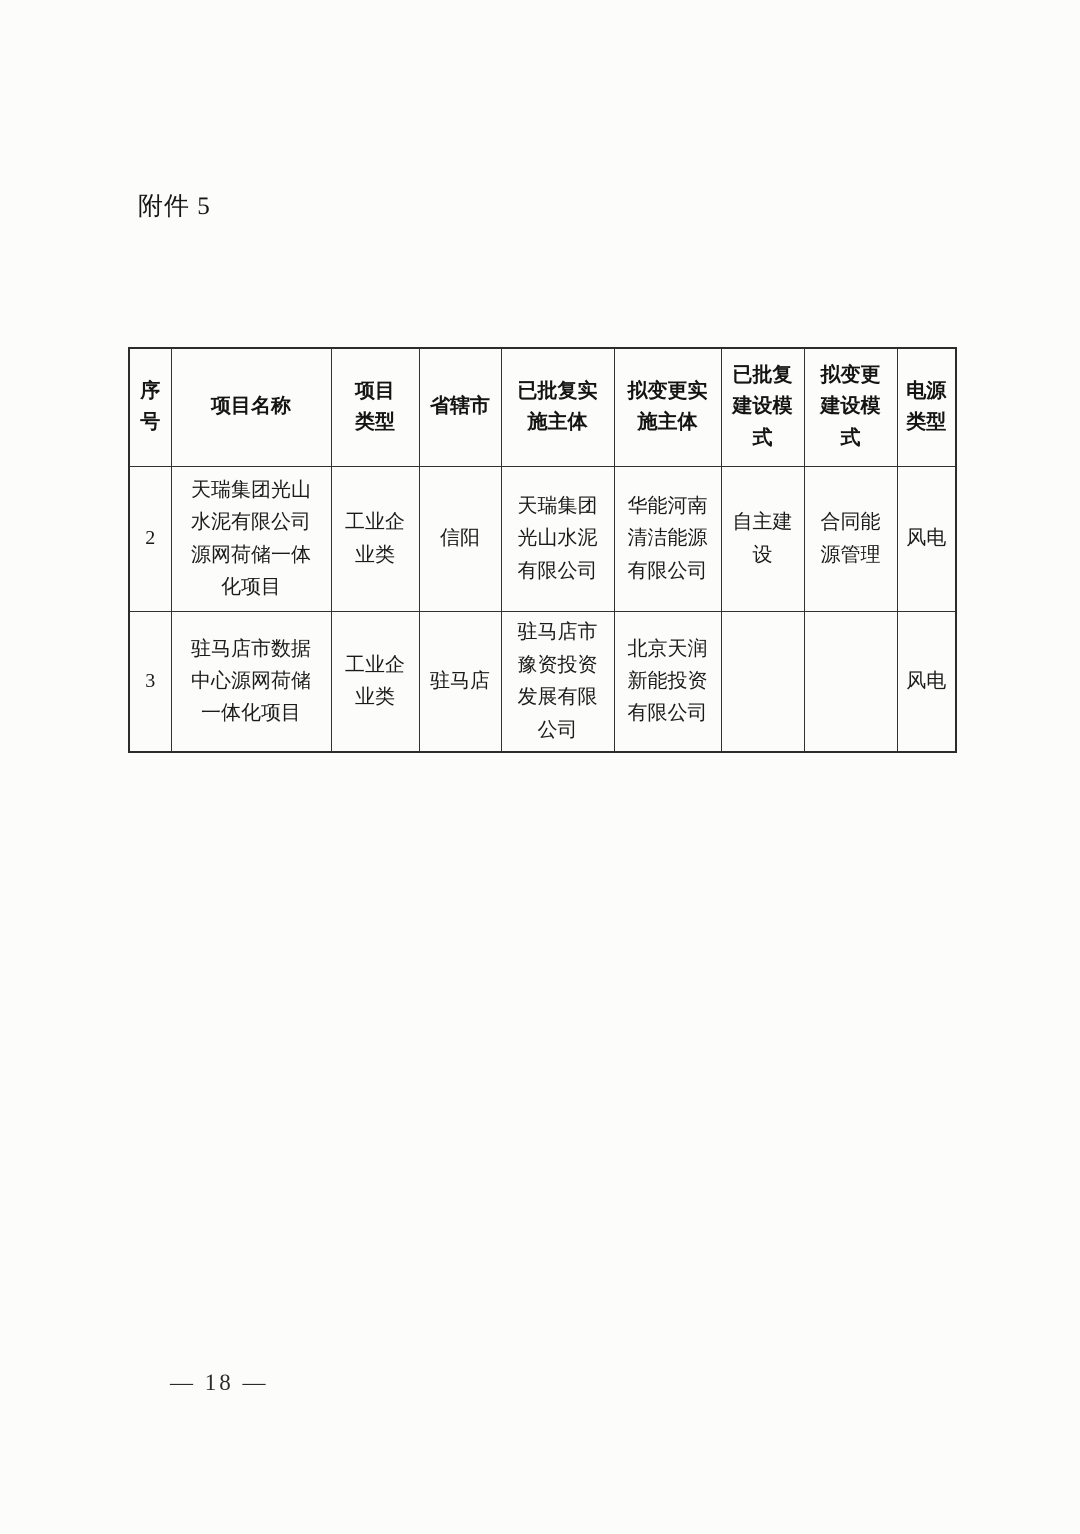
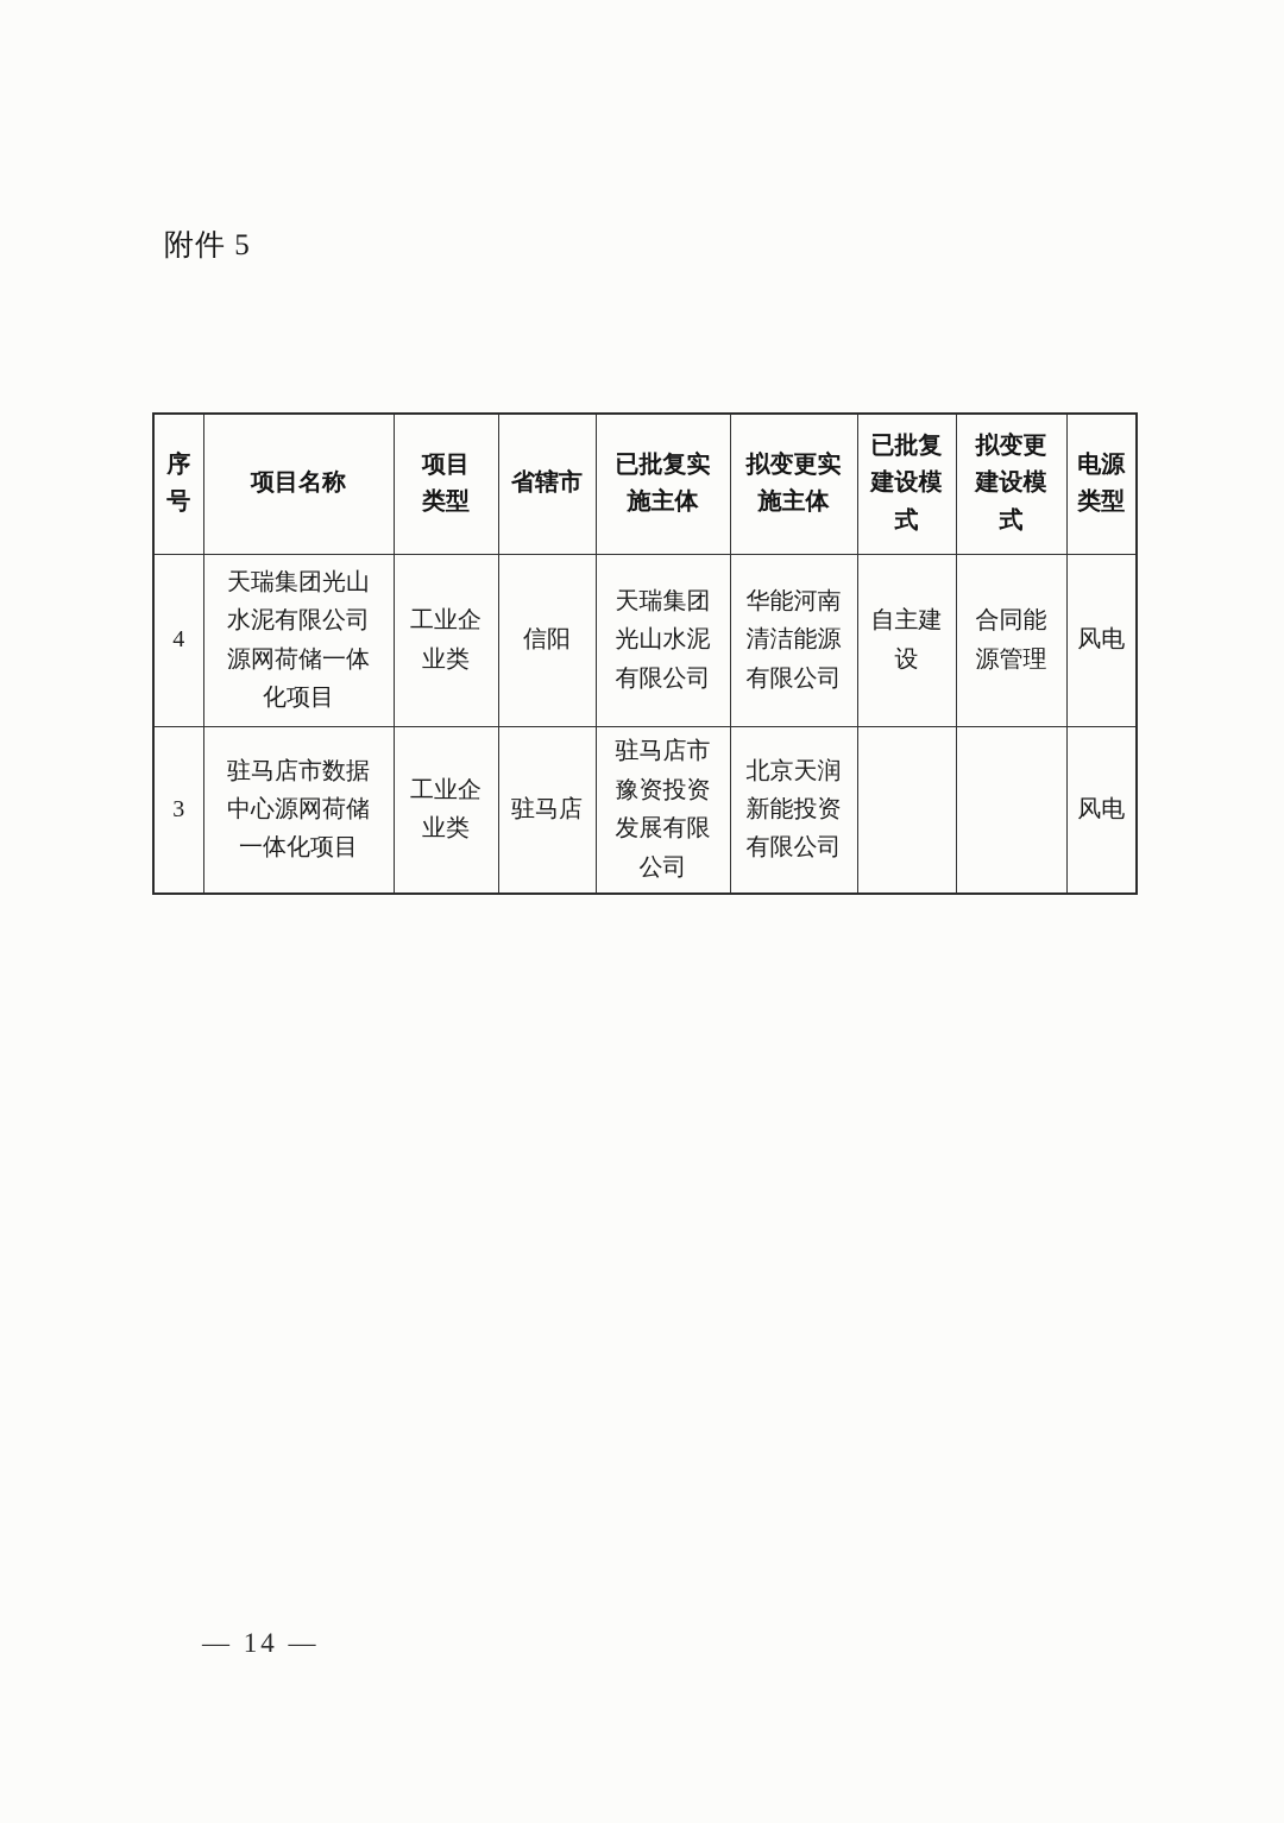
  附件 5
  序 号	项目名称	项目 类型	省辖市	已批复实 施主体	拟变更实 施主体	已批复 建设模 式	拟变更 建设模 式	电源 类型
- 2	天瑞集团光山 水泥有限公司 源网荷储一体 化项目	工业企 业类	信阳	天瑞集团 光山水泥 有限公司	华能河南 清洁能源 有限公司	自主建 设	合同能 源管理	风电
+ 4	天瑞集团光山 水泥有限公司 源网荷储一体 化项目	工业企 业类	信阳	天瑞集团 光山水泥 有限公司	华能河南 清洁能源 有限公司	自主建 设	合同能 源管理	风电
  3	驻马店市数据 中心源网荷储 一体化项目	工业企 业类	驻马店	驻马店市 豫资投资 发展有限 公司	北京天润 新能投资 有限公司			风电
- — 18 —
+ — 14 —
